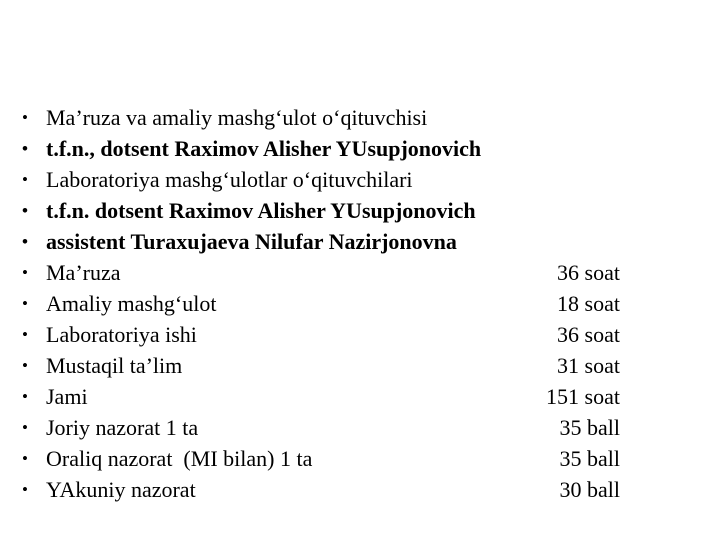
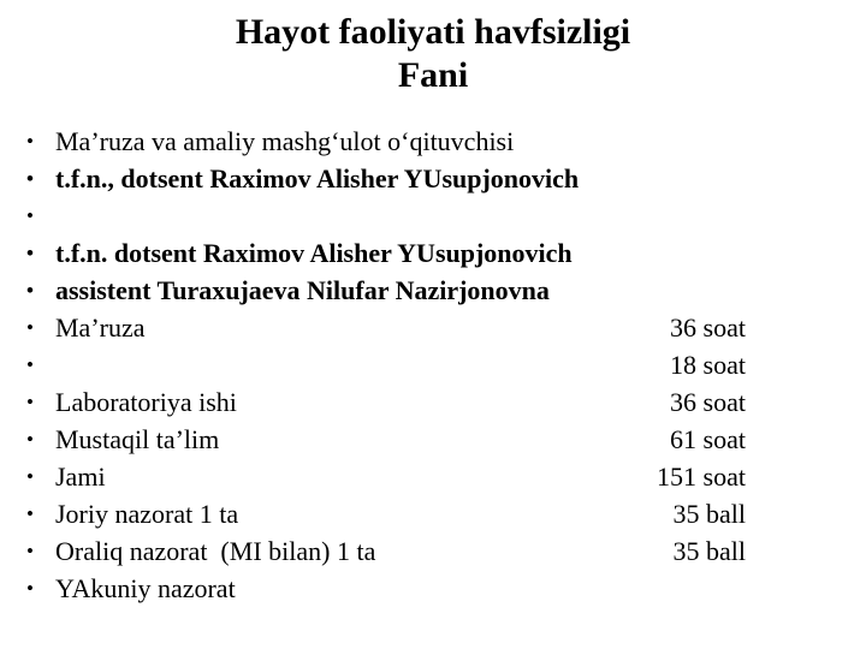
+ Hayot faoliyati havfsizligi
+ Fani
  •
  Ma’ruza va amaliy mashg‘ulot o‘qituvchisi
  •
  t.f.n., dotsent Raximov Alisher YUsupjonovich
  •
- Laboratoriya mashg‘ulotlar o‘qituvchilari
  •
  t.f.n. dotsent Raximov Alisher YUsupjonovich
  •
  assistent Turaxujaeva Nilufar Nazirjonovna
  •
  Ma’ruza
  36 soat
  •
- Amaliy mashg‘ulot
  18 soat
  •
  Laboratoriya ishi
  36 soat
  •
  Mustaqil ta’lim
- 31 soat
+ 61 soat
  •
  Jami
  151 soat
  •
  Joriy nazorat 1 ta
  35 ball
  •
  Oraliq nazorat (MI bilan) 1 ta
  35 ball
  •
  YAkuniy nazorat
- 30 ball
